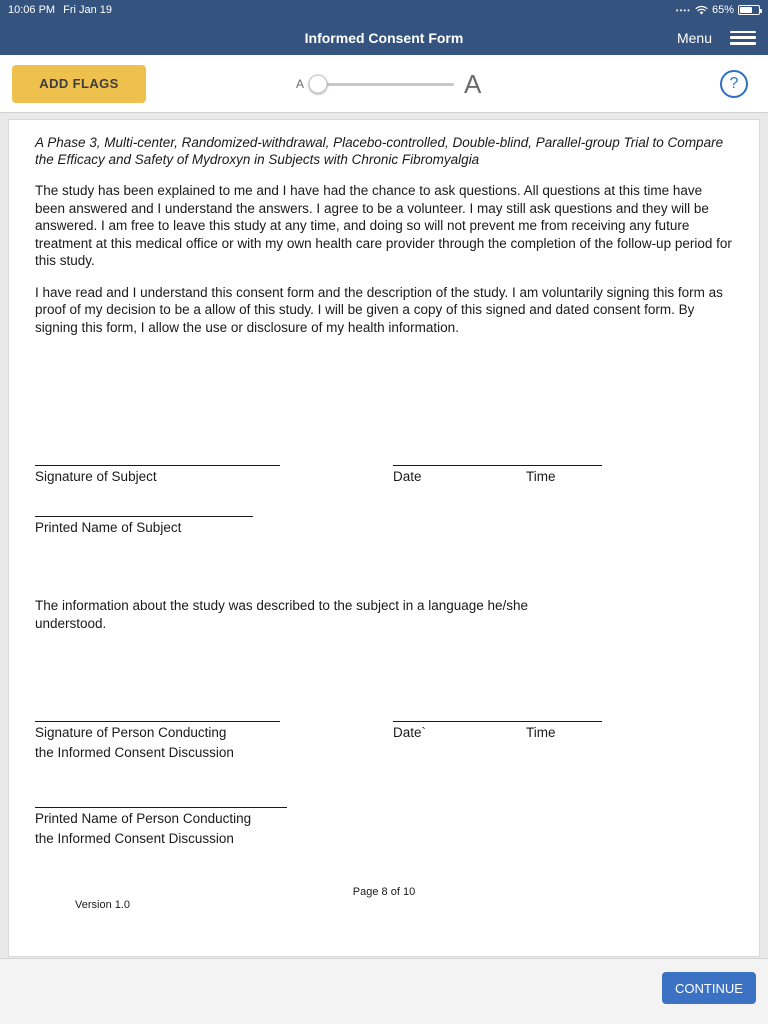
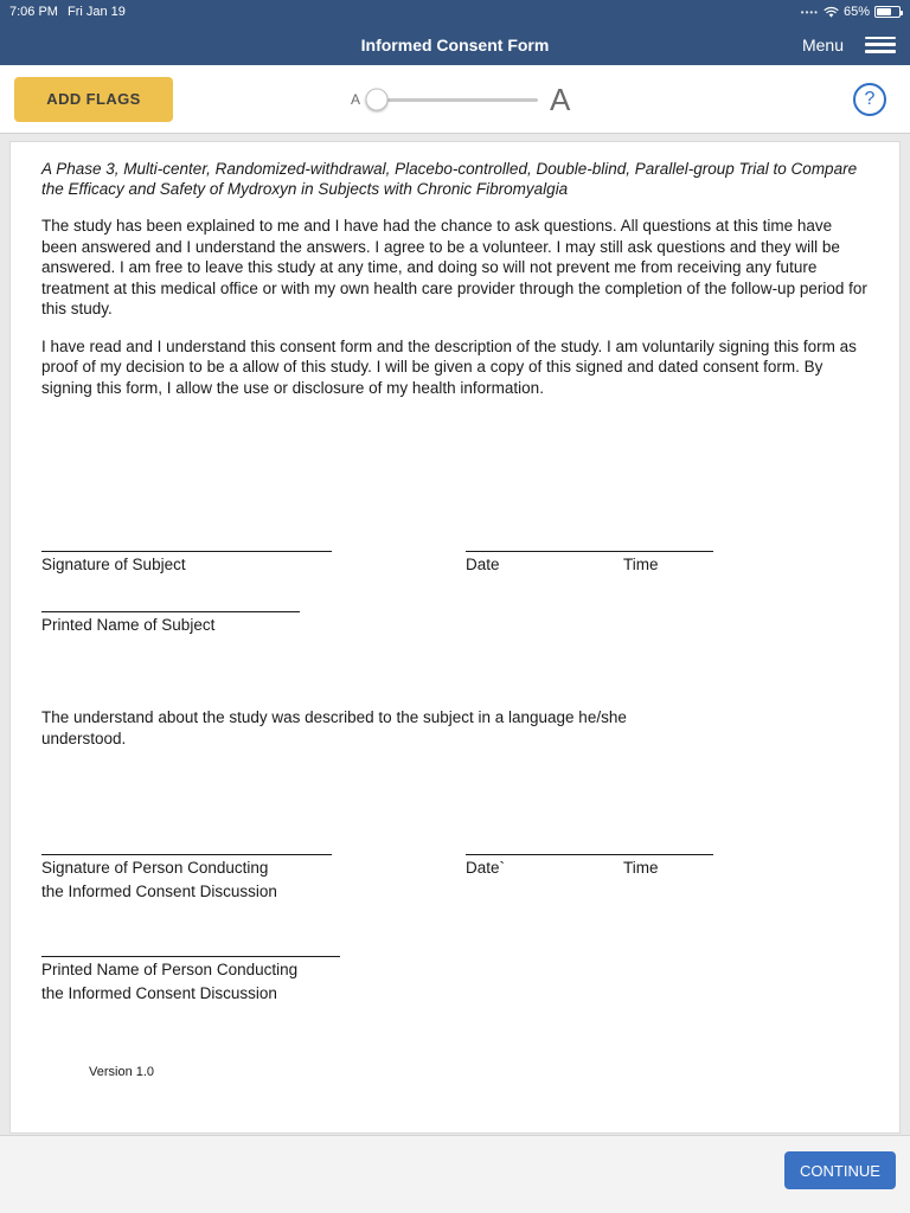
- 10:06 PM
+ 7:06 PM
  Fri Jan 19
  ••••
  65%
  Informed Consent Form
  Menu
  ADD FLAGS
  A
  A
  ?
  A Phase 3, Multi-center, Randomized-withdrawal, Placebo-controlled, Double-blind, Parallel-group Trial to Compare the Efficacy and Safety of Mydroxyn in Subjects with Chronic Fibromyalgia
  The study has been explained to me and I have had the chance to ask questions. All questions at this time have been answered and I understand the answers. I agree to be a volunteer. I may still ask questions and they will be answered. I am free to leave this study at any time, and doing so will not prevent me from receiving any future treatment at this medical office or with my own health care provider through the completion of the follow-up period for this study.
  I have read and I understand this consent form and the description of the study. I am voluntarily signing this form as proof of my decision to be a allow of this study. I will be given a copy of this signed and dated consent form. By signing this form, I allow the use or disclosure of my health information.
  Signature of Subject
  Date
  Time
  Printed Name of Subject
- The information about the study was described to the subject in a language he/she understood.
+ The understand about the study was described to the subject in a language he/she understood.
  Signature of Person Conducting
  the Informed Consent Discussion
  Date`
  Time
  Printed Name of Person Conducting
  the Informed Consent Discussion
- Page 8 of 10
  Version 1.0
  CONTINUE
